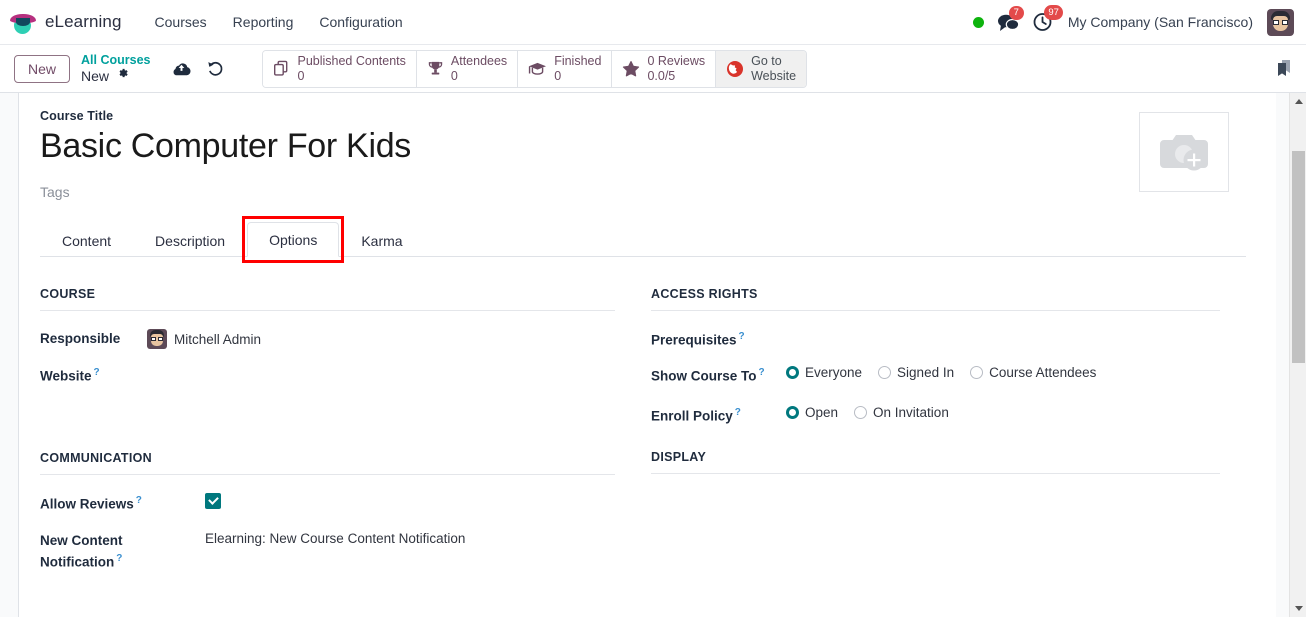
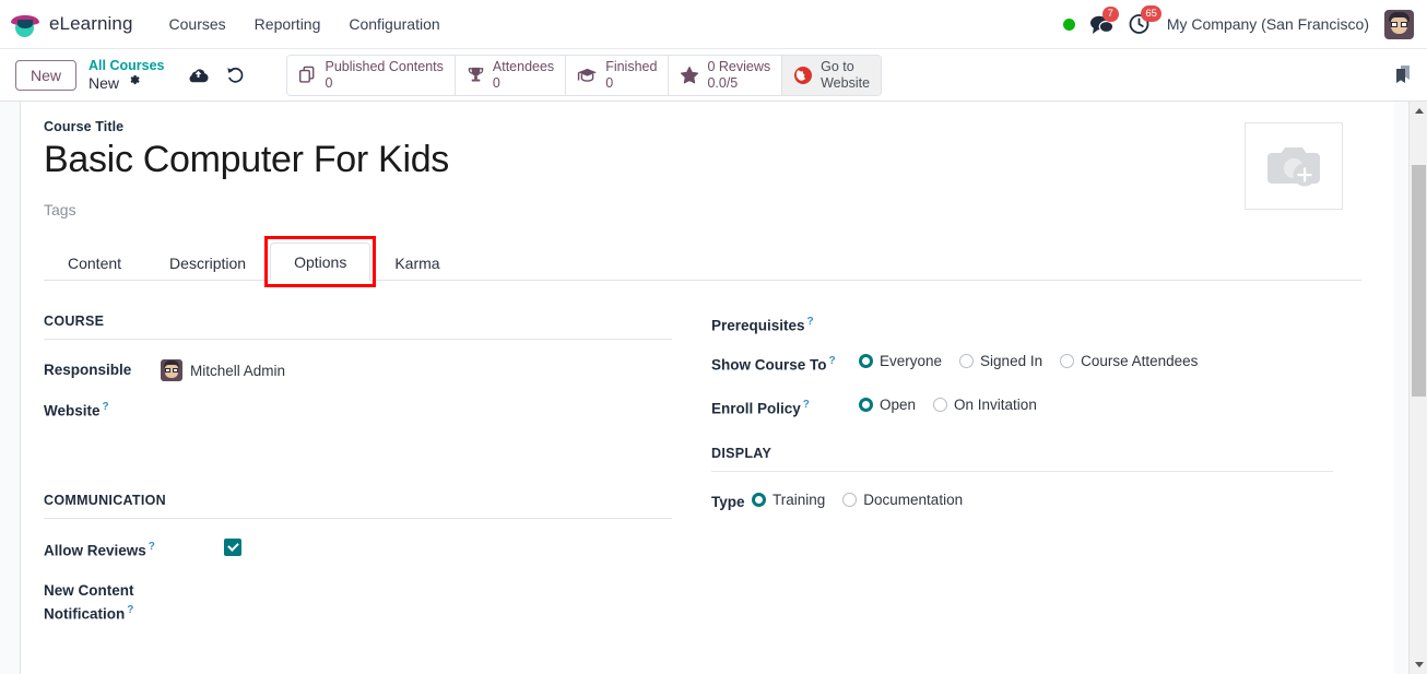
  eLearning
  Courses
  Reporting
  Configuration
  7
- 97
+ 65
  My Company (San Francisco)
  New
  All Courses
  New
  Published Contents
  0
  Attendees
  0
  Finished
  0
  0 Reviews
  0.0/5
  Go to
  Website
  Course Title
  Basic Computer For Kids
  Tags
  Content
  Description
  Options
  Karma
  COURSE
  Responsible
  Mitchell Admin
  Website ?
  COMMUNICATION
  Allow Reviews ?
  New Content
  Notification ?
- Elearning: New Course Content Notification
- ACCESS RIGHTS
  Prerequisites ?
  Show Course To ?
  Everyone
  Signed In
  Course Attendees
  Enroll Policy ?
  Open
  On Invitation
  DISPLAY
+ Type
+ Training
+ Documentation
